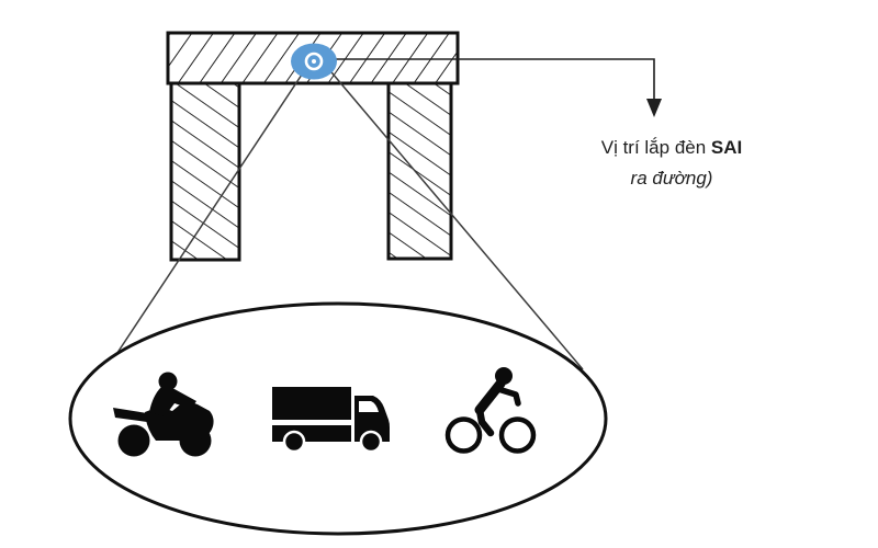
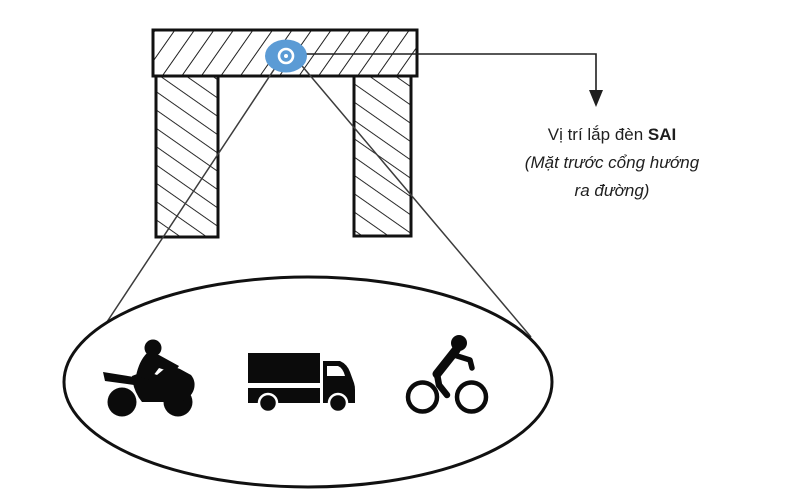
  Vị trí lắp đèn SAI
+ (Mặt trước cổng hướng
  ra đường)
